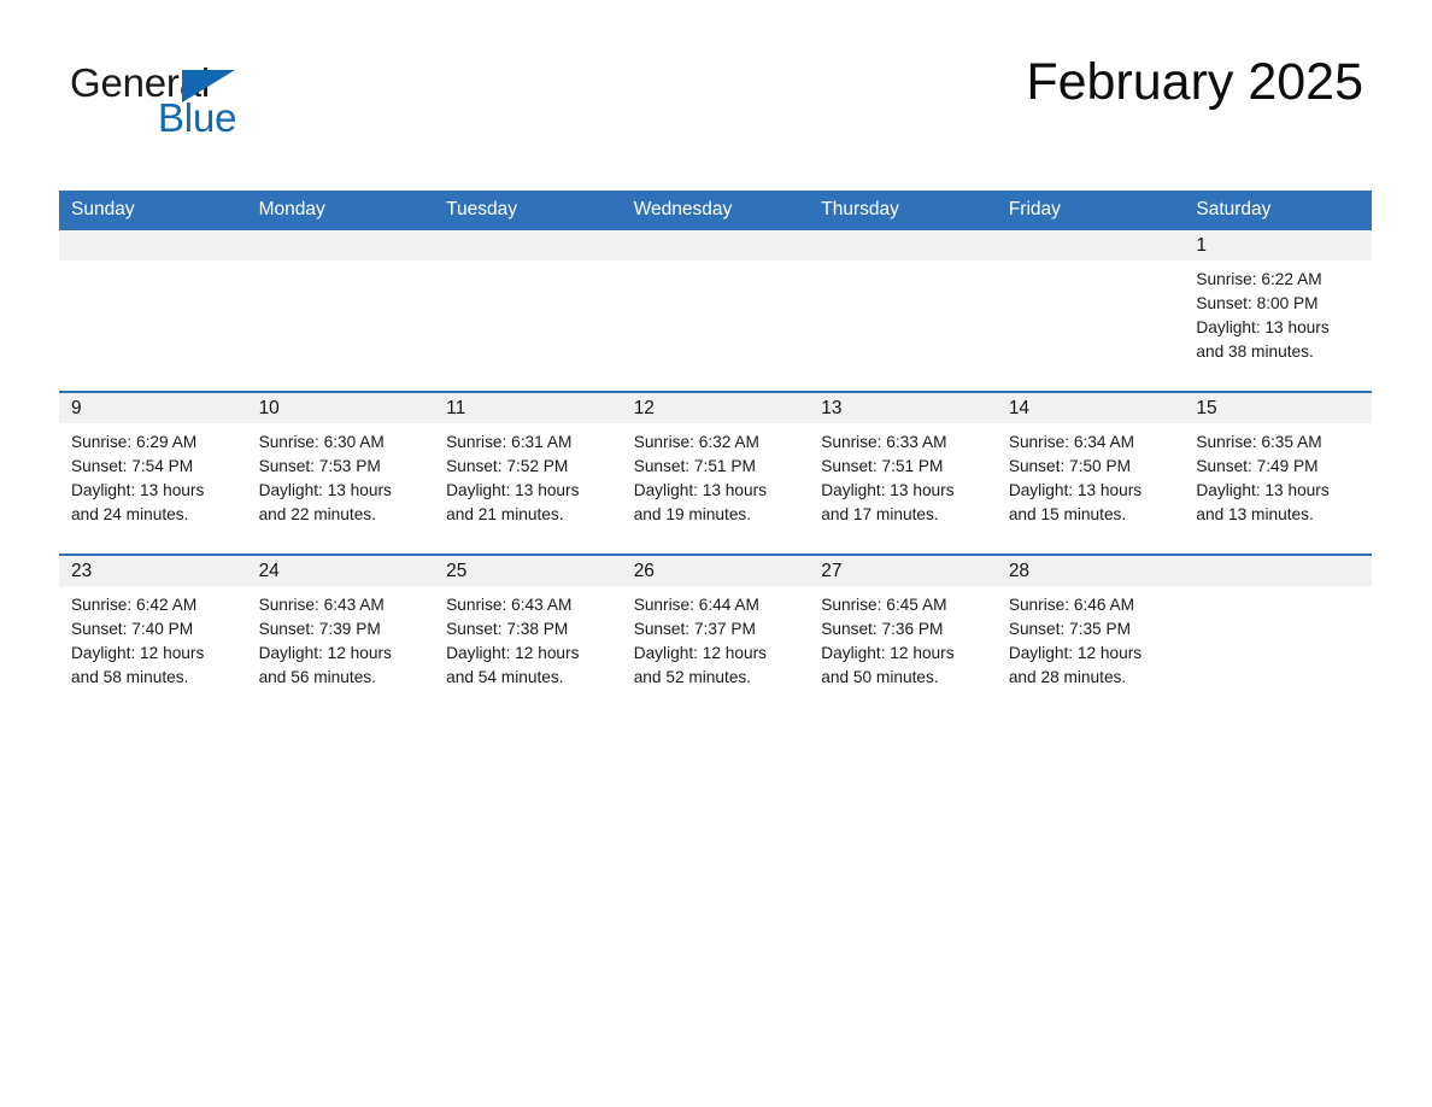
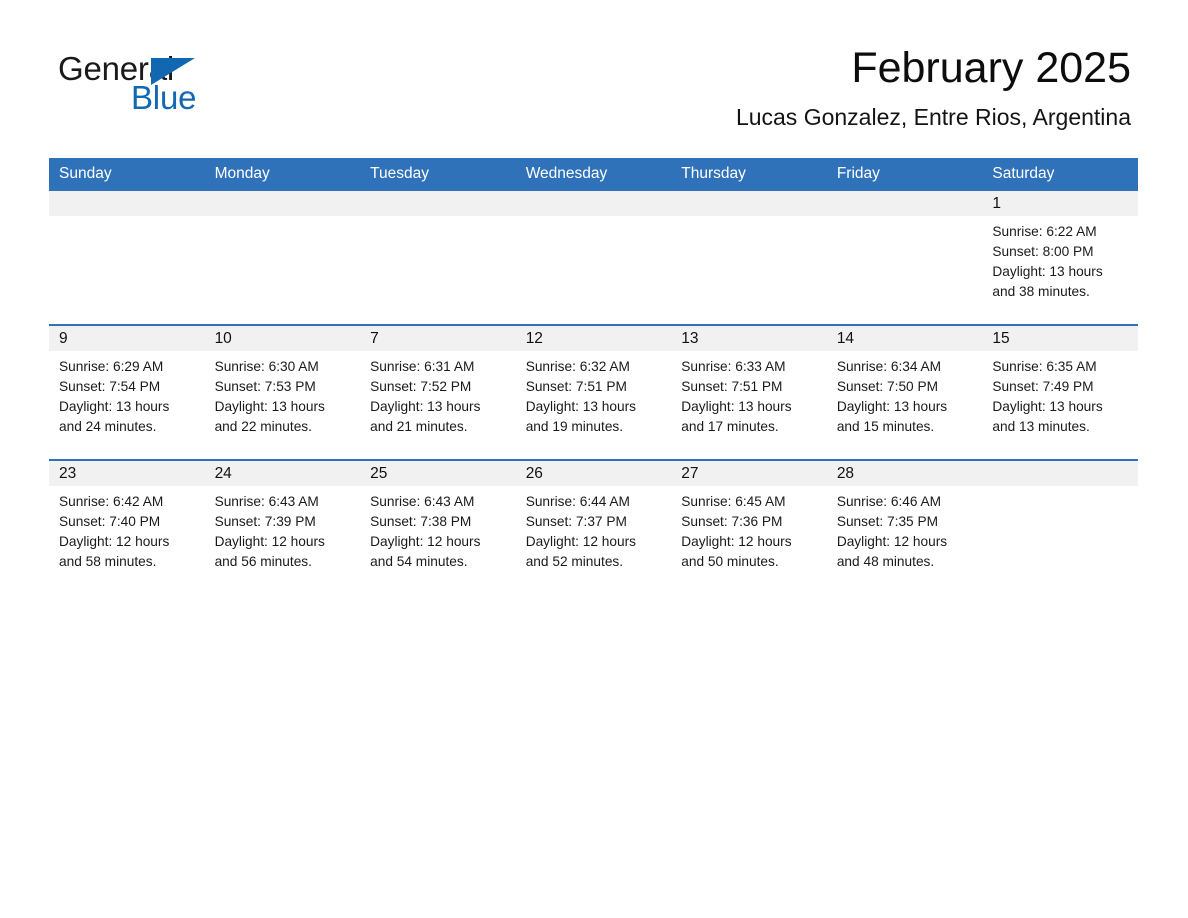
  General
  Blue
  February 2025
+ Lucas Gonzalez, Entre Rios, Argentina
  Sunday	Monday	Tuesday	Wednesday	Thursday	Friday	Saturday
  						1Sunrise: 6:22 AMSunset: 8:00 PMDaylight: 13 hours and 38 minutes.
- 9Sunrise: 6:29 AMSunset: 7:54 PMDaylight: 13 hours and 24 minutes.	10Sunrise: 6:30 AMSunset: 7:53 PMDaylight: 13 hours and 22 minutes.	11Sunrise: 6:31 AMSunset: 7:52 PMDaylight: 13 hours and 21 minutes.	12Sunrise: 6:32 AMSunset: 7:51 PMDaylight: 13 hours and 19 minutes.	13Sunrise: 6:33 AMSunset: 7:51 PMDaylight: 13 hours and 17 minutes.	14Sunrise: 6:34 AMSunset: 7:50 PMDaylight: 13 hours and 15 minutes.	15Sunrise: 6:35 AMSunset: 7:49 PMDaylight: 13 hours and 13 minutes.
+ 9Sunrise: 6:29 AMSunset: 7:54 PMDaylight: 13 hours and 24 minutes.	10Sunrise: 6:30 AMSunset: 7:53 PMDaylight: 13 hours and 22 minutes.	7Sunrise: 6:31 AMSunset: 7:52 PMDaylight: 13 hours and 21 minutes.	12Sunrise: 6:32 AMSunset: 7:51 PMDaylight: 13 hours and 19 minutes.	13Sunrise: 6:33 AMSunset: 7:51 PMDaylight: 13 hours and 17 minutes.	14Sunrise: 6:34 AMSunset: 7:50 PMDaylight: 13 hours and 15 minutes.	15Sunrise: 6:35 AMSunset: 7:49 PMDaylight: 13 hours and 13 minutes.
- 23Sunrise: 6:42 AMSunset: 7:40 PMDaylight: 12 hours and 58 minutes.	24Sunrise: 6:43 AMSunset: 7:39 PMDaylight: 12 hours and 56 minutes.	25Sunrise: 6:43 AMSunset: 7:38 PMDaylight: 12 hours and 54 minutes.	26Sunrise: 6:44 AMSunset: 7:37 PMDaylight: 12 hours and 52 minutes.	27Sunrise: 6:45 AMSunset: 7:36 PMDaylight: 12 hours and 50 minutes.	28Sunrise: 6:46 AMSunset: 7:35 PMDaylight: 12 hours and 28 minutes.
+ 23Sunrise: 6:42 AMSunset: 7:40 PMDaylight: 12 hours and 58 minutes.	24Sunrise: 6:43 AMSunset: 7:39 PMDaylight: 12 hours and 56 minutes.	25Sunrise: 6:43 AMSunset: 7:38 PMDaylight: 12 hours and 54 minutes.	26Sunrise: 6:44 AMSunset: 7:37 PMDaylight: 12 hours and 52 minutes.	27Sunrise: 6:45 AMSunset: 7:36 PMDaylight: 12 hours and 50 minutes.	28Sunrise: 6:46 AMSunset: 7:35 PMDaylight: 12 hours and 48 minutes.
